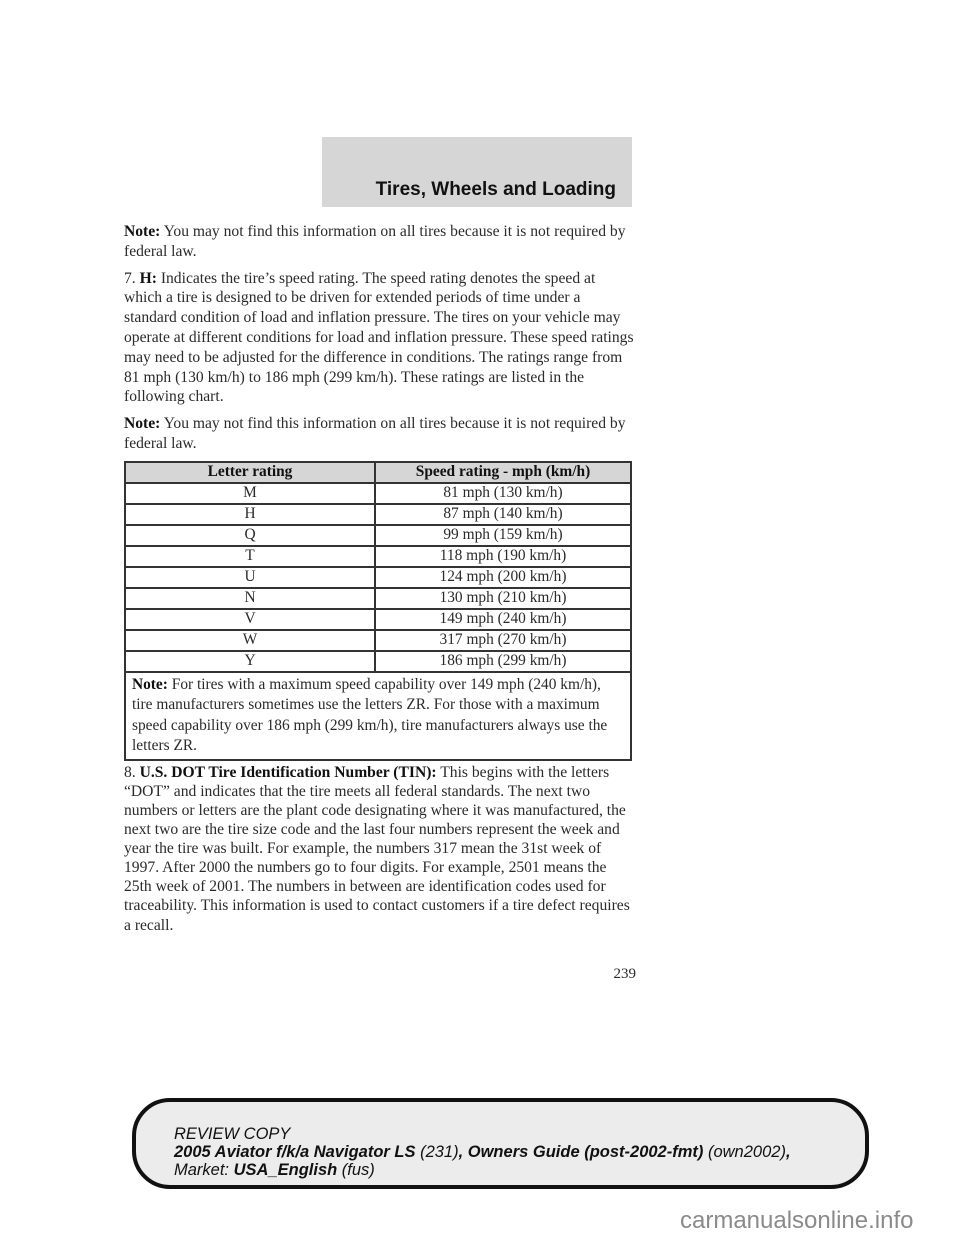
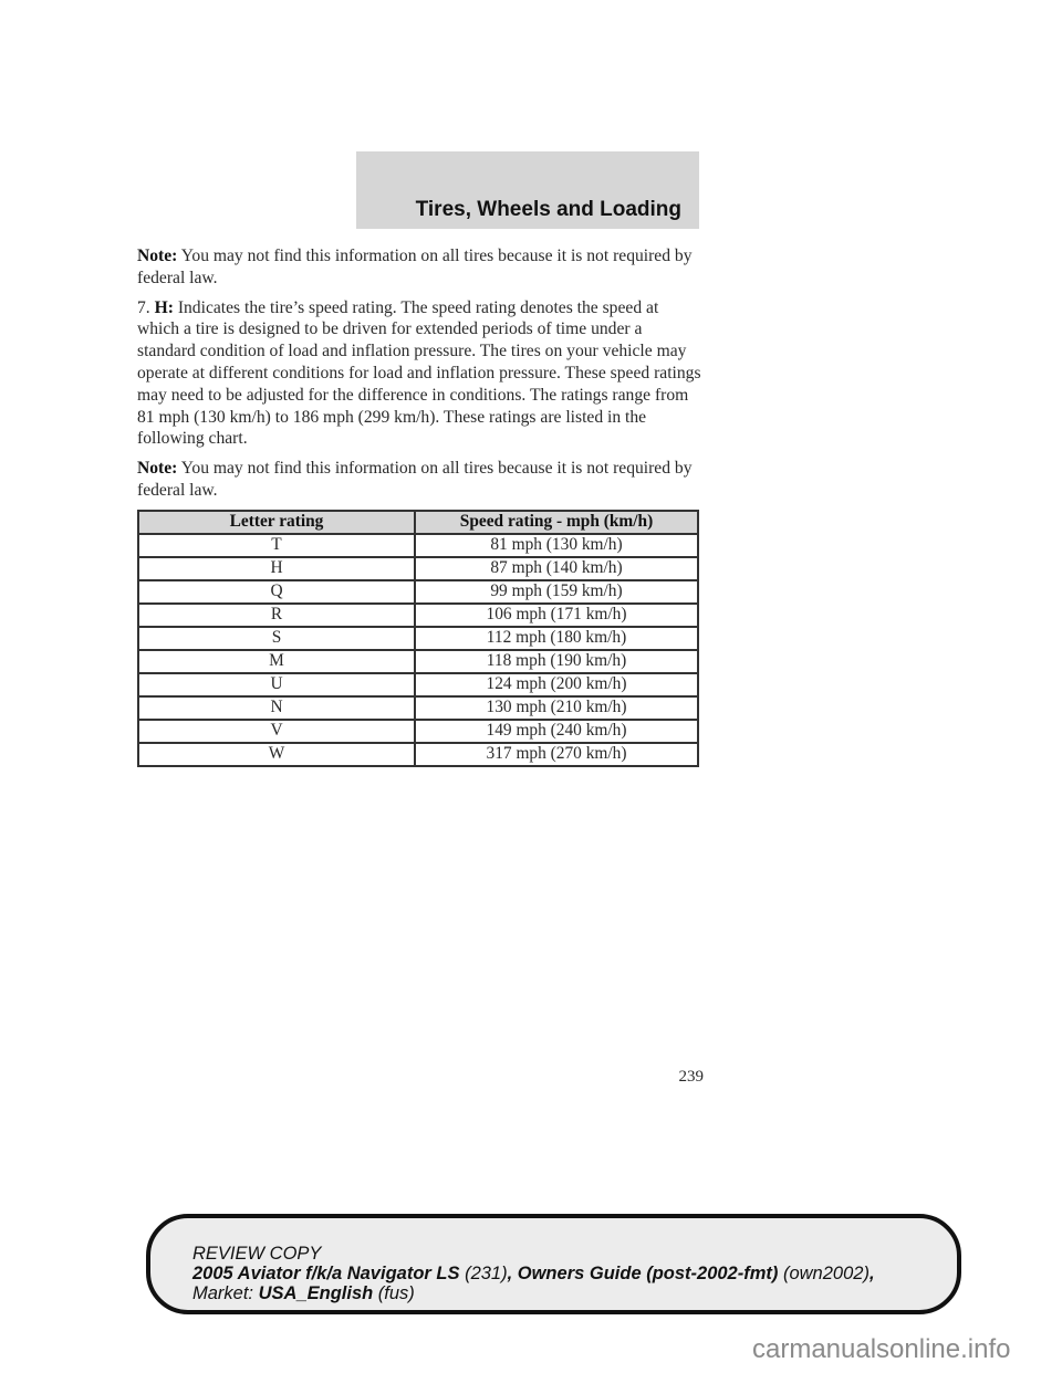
  Tires, Wheels and Loading
  Note: You may not find this information on all tires because it is not required by federal law.
  7. H: Indicates the tire’s speed rating. The speed rating denotes the speed at which a tire is designed to be driven for extended periods of time under a standard condition of load and inflation pressure. The tires on your vehicle may operate at different conditions for load and inflation pressure. These speed ratings may need to be adjusted for the difference in conditions. The ratings range from 81 mph (130 km/h) to 186 mph (299 km/h). These ratings are listed in the following chart.
  Note: You may not find this information on all tires because it is not required by federal law.
  Letter rating	Speed rating - mph (km/h)
- M	81 mph (130 km/h)
+ T	81 mph (130 km/h)
  H	87 mph (140 km/h)
  Q	99 mph (159 km/h)
+ R	106 mph (171 km/h)
+ S	112 mph (180 km/h)
- T	118 mph (190 km/h)
+ M	118 mph (190 km/h)
  U	124 mph (200 km/h)
  N	130 mph (210 km/h)
  V	149 mph (240 km/h)
  W	317 mph (270 km/h)
- Y	186 mph (299 km/h)
- Note: For tires with a maximum speed capability over 149 mph (240 km/h), tire manufacturers sometimes use the letters ZR. For those with a maximum speed capability over 186 mph (299 km/h), tire manufacturers always use the letters ZR.
- 8. U.S. DOT Tire Identification Number (TIN): This begins with the letters “DOT” and indicates that the tire meets all federal standards. The next two numbers or letters are the plant code designating where it was manufactured, the next two are the tire size code and the last four numbers represent the week and year the tire was built. For example, the numbers 317 mean the 31st week of 1997. After 2000 the numbers go to four digits. For example, 2501 means the 25th week of 2001. The numbers in between are identification codes used for traceability. This information is used to contact customers if a tire defect requires a recall.
  239
  REVIEW COPY
  2005 Aviator f/k/a Navigator LS (231), Owners Guide (post-2002-fmt) (own2002),
  Market: USA_English (fus)
  carmanualsonline.info
